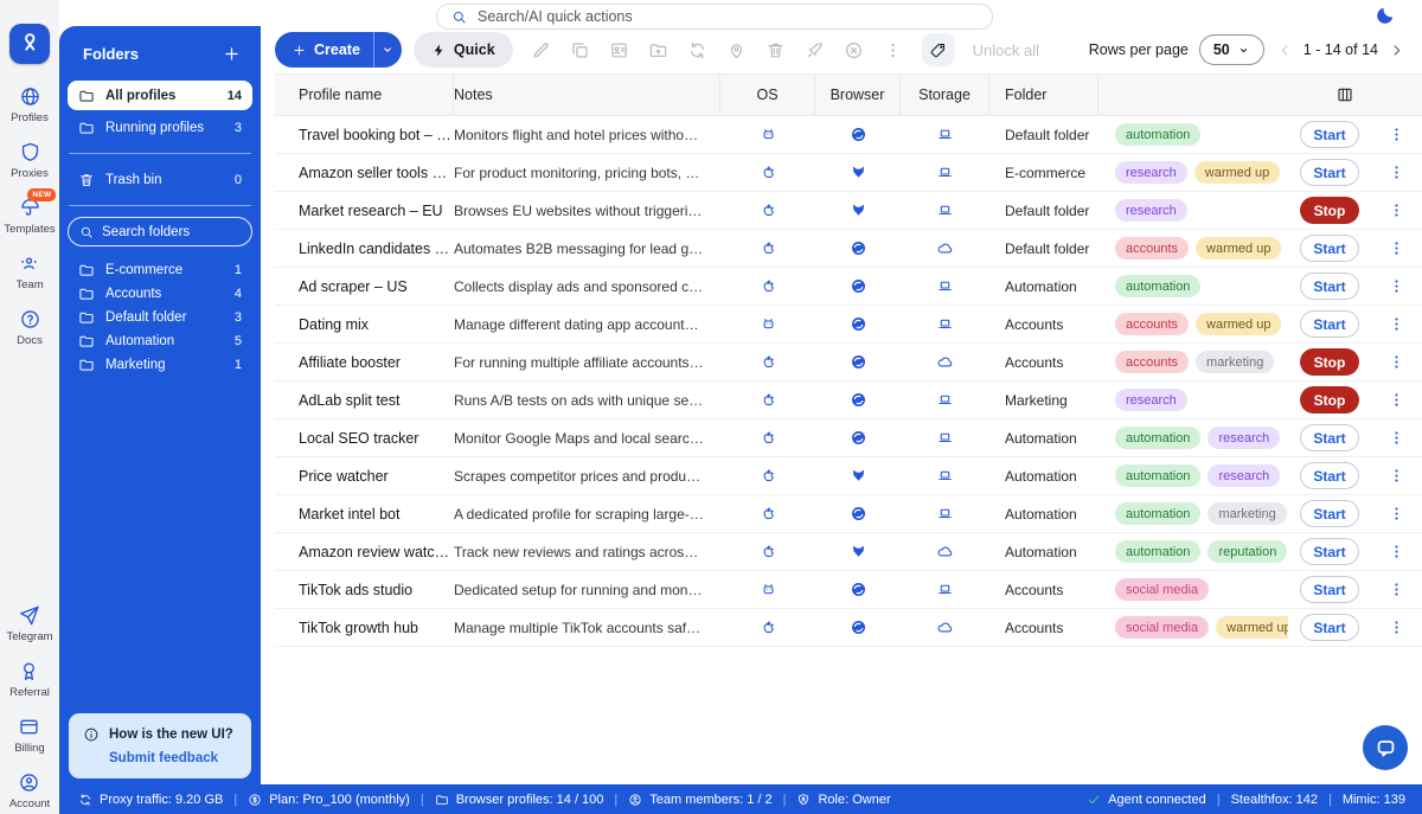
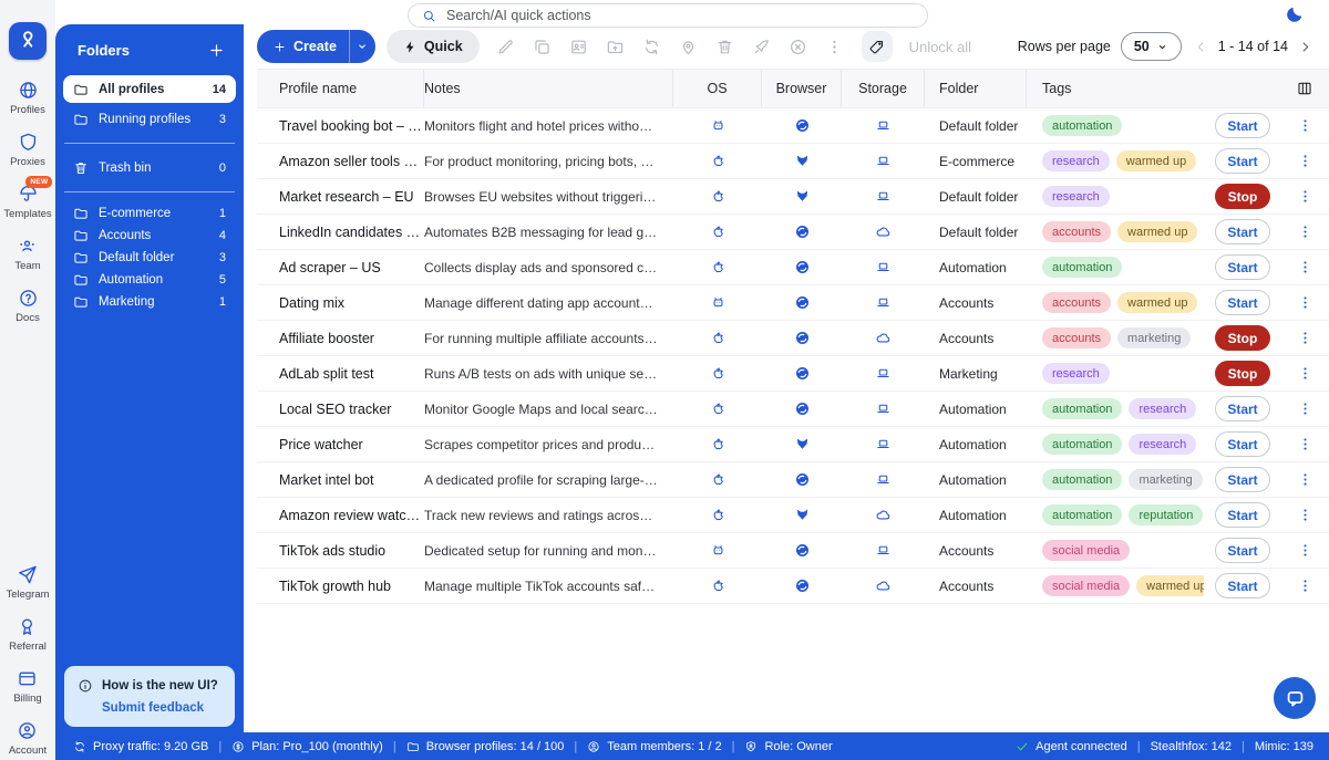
  Profiles
  Proxies
  Templates
  Team
  Docs
  Telegram
  Referral
  Billing
  Account
  Folders
  All profiles
  14
  Running profiles
  3
  Trash bin
  0
- Search folders
  E-commerce
  1
  Accounts
  4
  Default folder
  3
  Automation
  5
  Marketing
  1
  How is the new UI?
  Submit feedback
  Search/AI quick actions
  Create
  Quick
  Unlock all
  Rows per page
  50
  1 - 14 of 14
  Profile name
  Notes
  OS
  Browser
  Storage
  Folder
+ Tags
  Travel booking bot – US
  Monitors flight and hotel prices without trig
  Default folder
  automation
  Start
  Amazon seller tools – U
  E-commerce
  research
  warmed up
  Start
  Market research – EU
  Default folder
  research
  Stop
  LinkedIn candidates – U
  Default folder
  accounts
  warmed up
  Start
  Ad scraper – US
  Collects display ads and sponsored conten
  Automation
  automation
  Start
  Dating mix
  Accounts
  accounts
  warmed up
  Start
  Affiliate booster
  Accounts
  accounts
  marketing
  Stop
  AdLab split test
  Marketing
  research
  Stop
  Local SEO tracker
  Automation
  automation
  research
  Start
  Price watcher
  Automation
  automation
  research
  Start
  Market intel bot
  Automation
  automation
  marketing
  Start
  Amazon review watcher
  Automation
  automation
  reputation
  Start
  TikTok ads studio
  Accounts
  social media
  Start
  TikTok growth hub
  Accounts
  social media
  warmed up
  Start
  Proxy traffic: 9.20 GB
  |
  Plan: Pro_100 (monthly)
  |
  Browser profiles: 14 / 100
  |
  Team members: 1 / 2
  |
  Role: Owner
  Agent connected
  |
  Stealthfox: 142
  |
  Mimic: 139
